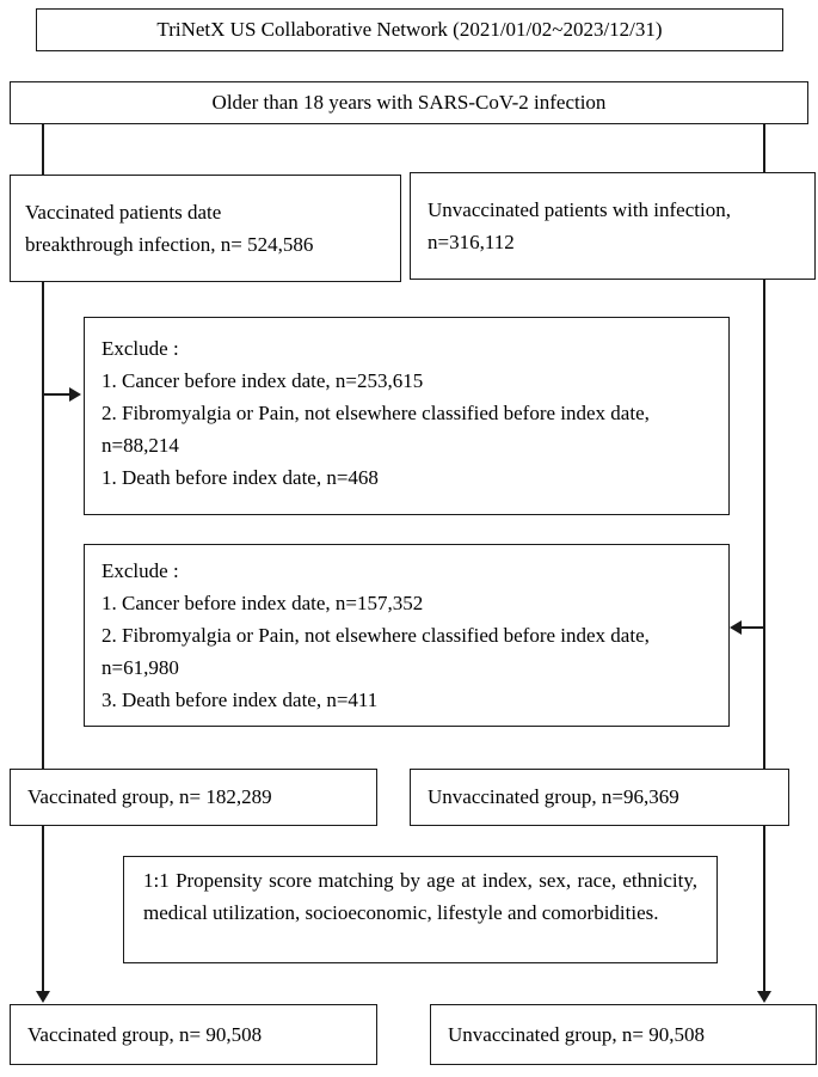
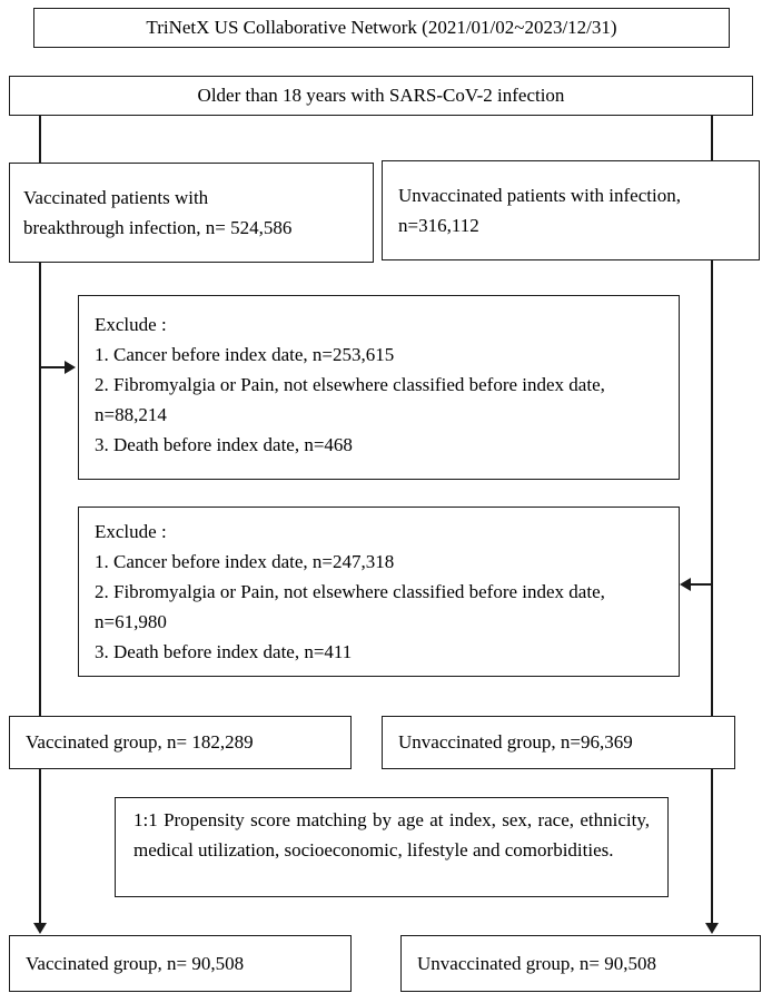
  TriNetX US Collaborative Network (2021/01/02~2023/12/31)
  Older than 18 years with SARS-CoV-2 infection
- Vaccinated patients date breakthrough infection, n= 524,586
+ Vaccinated patients with breakthrough infection, n= 524,586
  Unvaccinated patients with infection, n=316,112
  Exclude :
  1. Cancer before index date, n=253,615
  2. Fibromyalgia or Pain, not elsewhere classified before index date, n=88,214
- 1. Death before index date, n=468
+ 3. Death before index date, n=468
  Exclude :
- 1. Cancer before index date, n=157,352
+ 1. Cancer before index date, n=247,318
  2. Fibromyalgia or Pain, not elsewhere classified before index date, n=61,980
  3. Death before index date, n=411
  Vaccinated group, n= 182,289
  Unvaccinated group, n=96,369
  1:1 Propensity score matching by age at index, sex, race, ethnicity, medical utilization, socioeconomic, lifestyle and comorbidities.
  Vaccinated group, n= 90,508
  Unvaccinated group, n= 90,508
